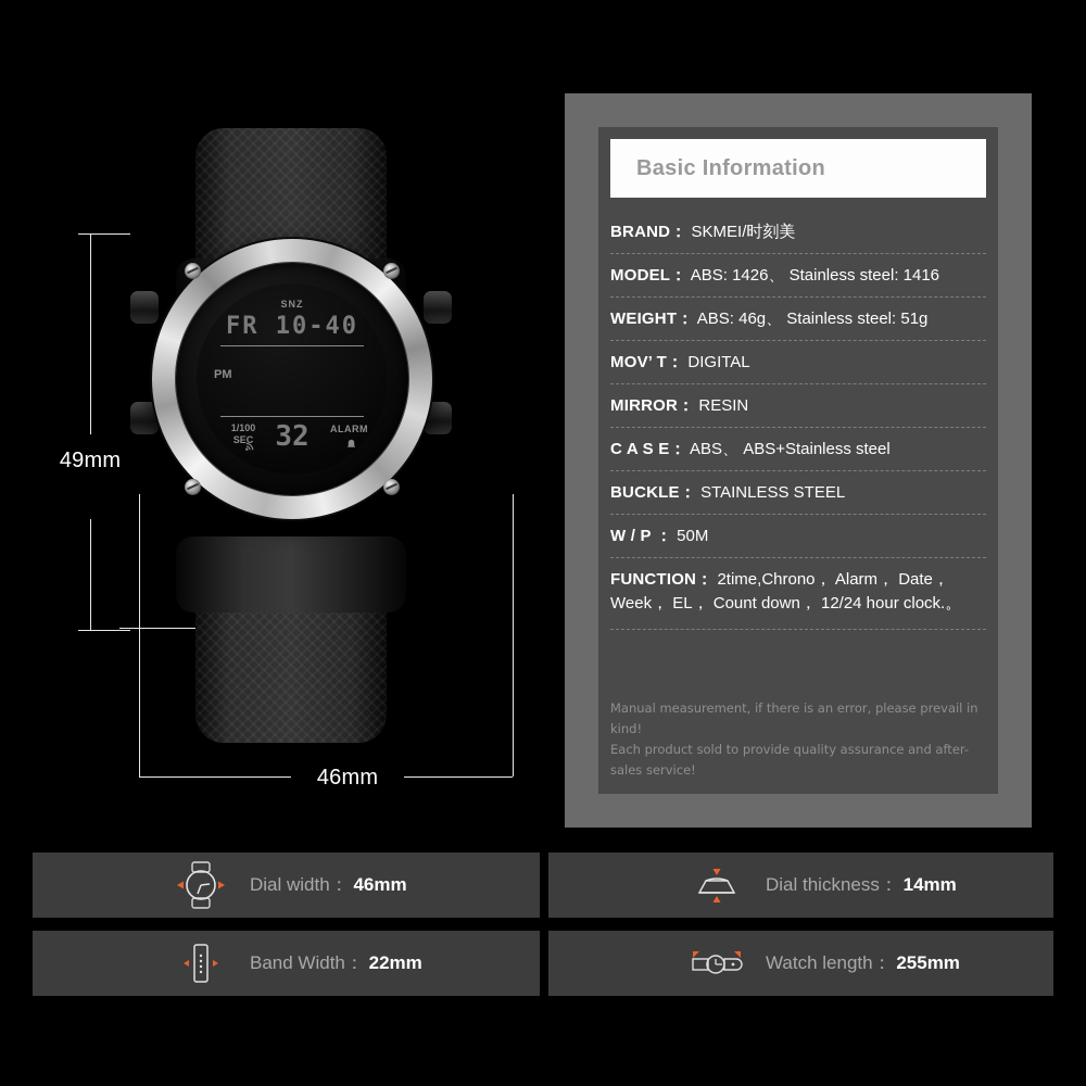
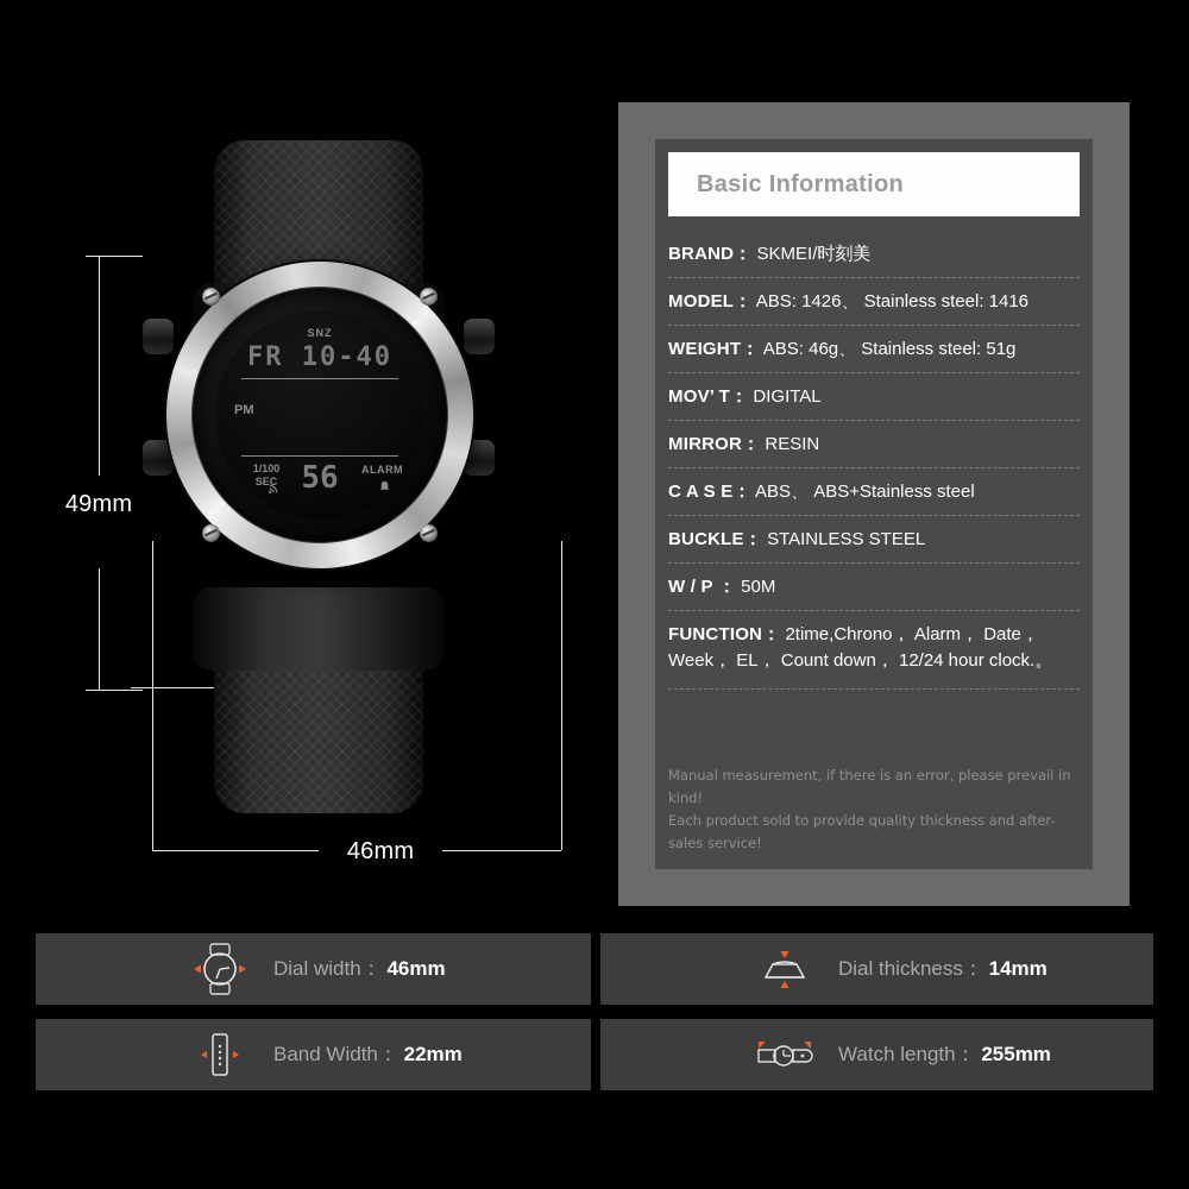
  49mm
  46mm
  SNZ
  FR 10-40
  PM
  1/100
  SEC
- 32
+ 56
  ALARM
  Basic Information
  BRAND： SKMEI/时刻美
  MODEL： ABS: 1426、 Stainless steel: 1416
  WEIGHT： ABS: 46g、 Stainless steel: 51g
  MOV’ T： DIGITAL
  MIRROR： RESIN
  C A S E： ABS、 ABS+Stainless steel
  BUCKLE： STAINLESS STEEL
  W / P ： 50M
  FUNCTION： 2time,Chrono， Alarm， Date， Week， EL， Count down， 12/24 hour clock.。
  Manual measurement, if there is an error, please prevail in kind!
- Each product sold to provide quality assurance and after-sales service!
+ Each product sold to provide quality thickness and after-sales service!
  Dial width： 46mm
  Dial thickness： 14mm
  Band Width： 22mm
  Watch length： 255mm
